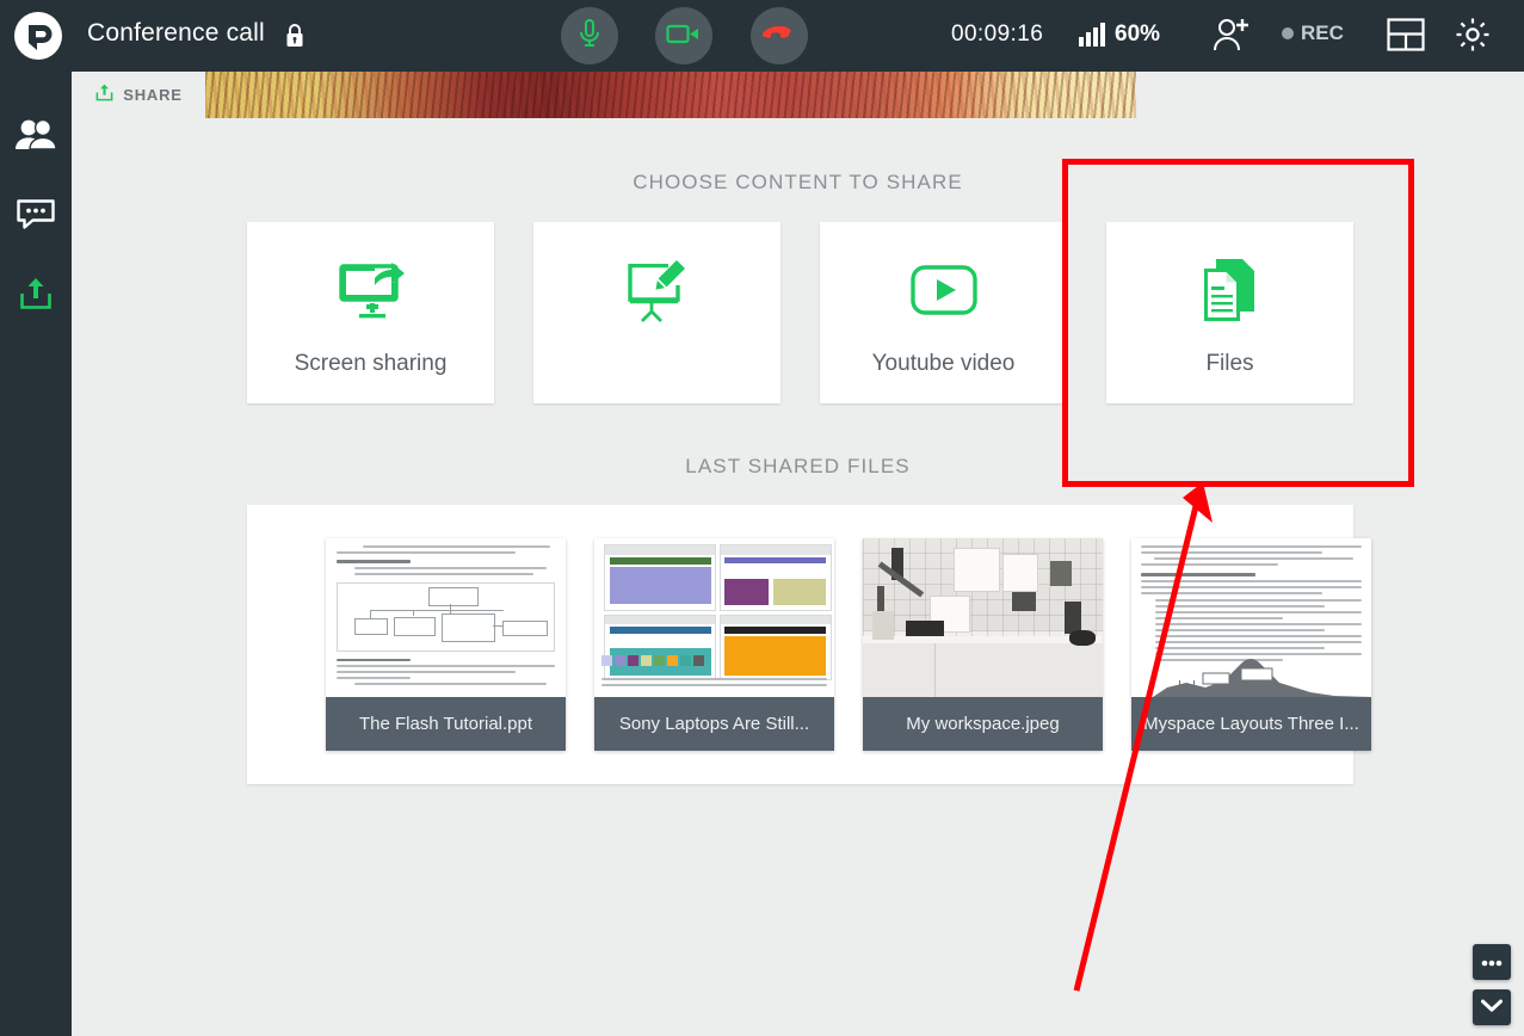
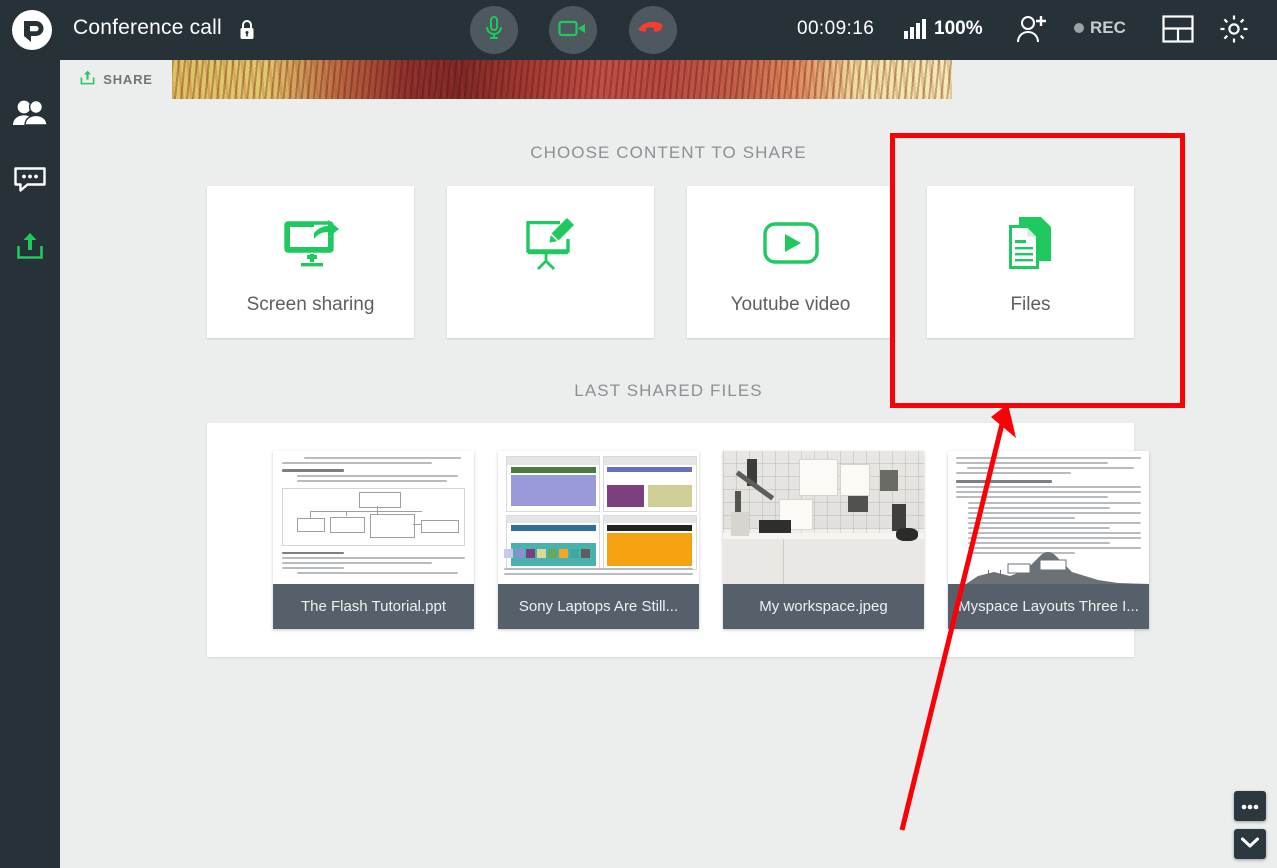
  Conference call
  00:09:16
- 60%
+ 100%
  REC
  SHARE
  CHOOSE CONTENT TO SHARE
  Screen sharing
  Youtube video
  Files
  LAST SHARED FILES
  The Flash Tutorial.ppt
  Sony Laptops Are Still...
  My workspace.jpeg
  Myspace Layouts Three I...
